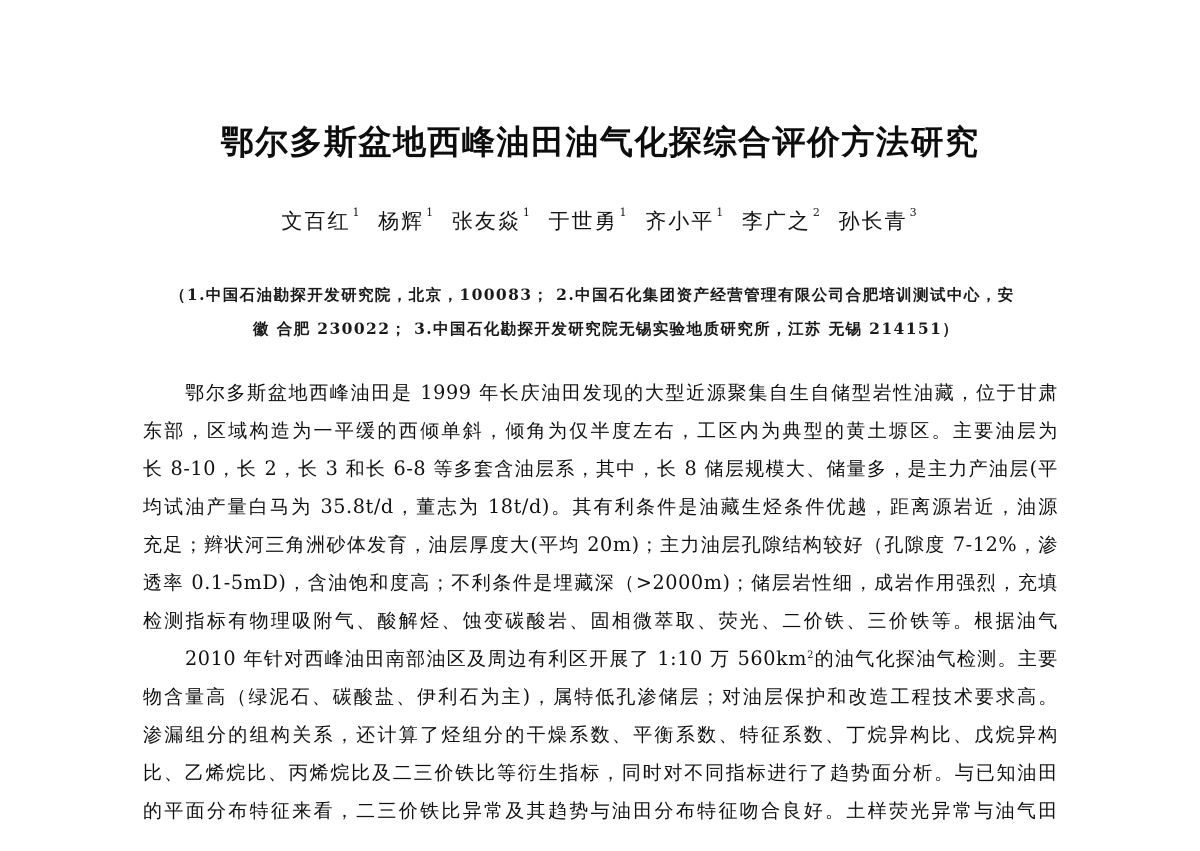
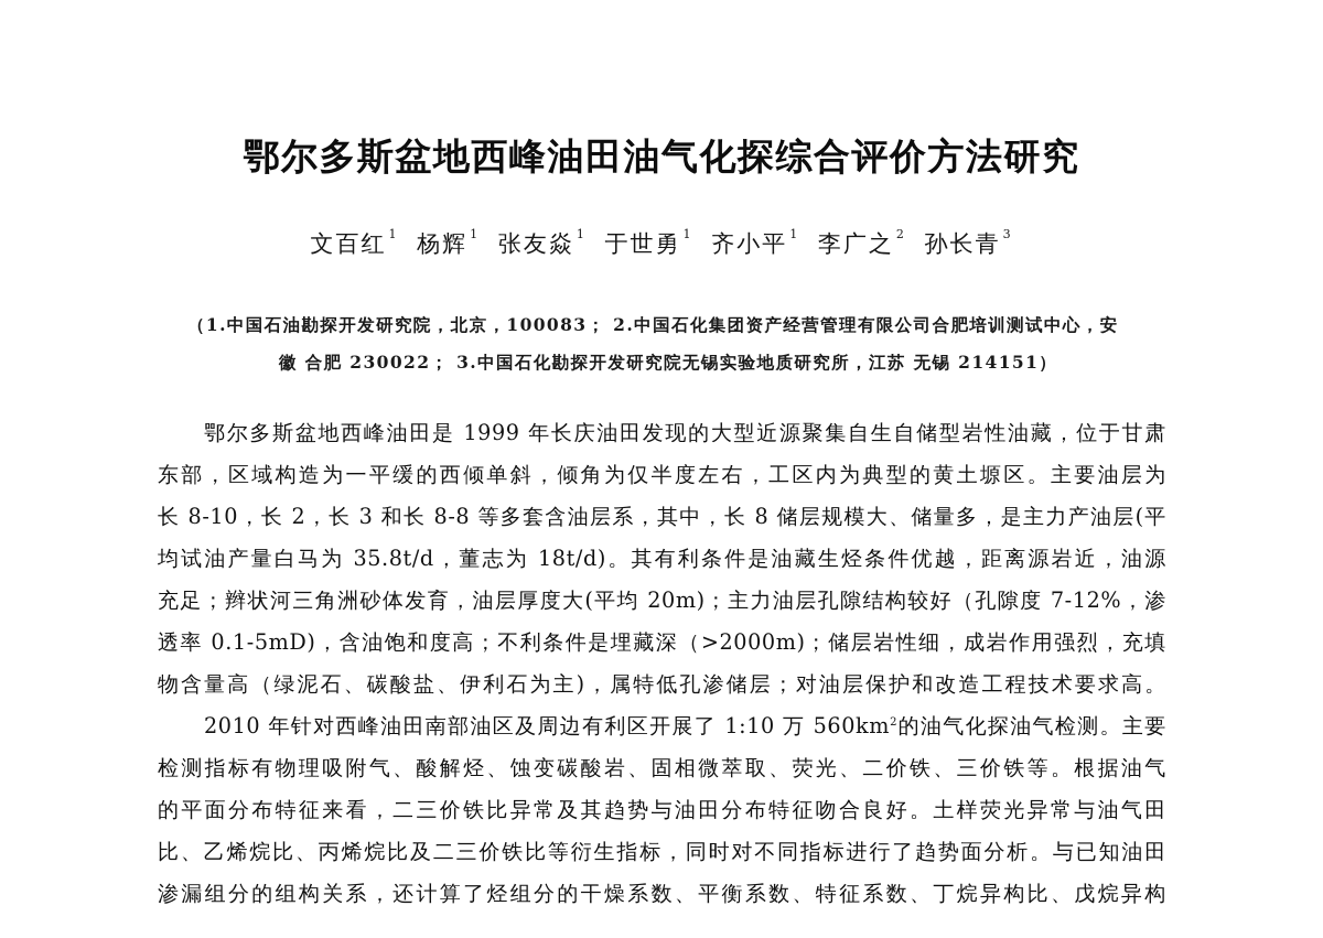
  鄂尔多斯盆地西峰油田油气化探综合评价方法研究
  文百红 1 杨辉 1 张友焱 1 于世勇 1 齐小平 1 李广之 2 孙长青 3
  （1.中国石油勘探开发研究院，北京，100083； 2.中国石化集团资产经营管理有限公司合肥培训测试中心，安
  徽 合肥 230022； 3.中国石化勘探开发研究院无锡实验地质研究所，江苏 无锡 214151）
  鄂尔多斯盆地西峰油田是 1999 年长庆油田发现的大型近源聚集自生自储型岩性油藏，位于甘肃
  东部，区域构造为一平缓的西倾单斜，倾角为仅半度左右，工区内为典型的黄土塬区。主要油层为
- 长 8-10，长 2，长 3 和长 6-8 等多套含油层系，其中，长 8 储层规模大、储量多，是主力产油层(平
+ 长 8-10，长 2，长 3 和长 8-8 等多套含油层系，其中，长 8 储层规模大、储量多，是主力产油层(平
  均试油产量白马为 35.8t/d，董志为 18t/d)。其有利条件是油藏生烃条件优越，距离源岩近，油源
  充足；辫状河三角洲砂体发育，油层厚度大(平均 20m)；主力油层孔隙结构较好（孔隙度 7-12%，渗
  透率 0.1-5mD)，含油饱和度高；不利条件是埋藏深（>2000m)；储层岩性细，成岩作用强烈，充填
- 检测指标有物理吸附气、酸解烃、蚀变碳酸岩、固相微萃取、荧光、二价铁、三价铁等。根据油气
+ 物含量高（绿泥石、碳酸盐、伊利石为主)，属特低孔渗储层；对油层保护和改造工程技术要求高。
  2010 年针对西峰油田南部油区及周边有利区开展了 1:10 万 560km2的油气化探油气检测。主要
- 物含量高（绿泥石、碳酸盐、伊利石为主)，属特低孔渗储层；对油层保护和改造工程技术要求高。
+ 检测指标有物理吸附气、酸解烃、蚀变碳酸岩、固相微萃取、荧光、二价铁、三价铁等。根据油气
- 渗漏组分的组构关系，还计算了烃组分的干燥系数、平衡系数、特征系数、丁烷异构比、戊烷异构
+ 的平面分布特征来看，二三价铁比异常及其趋势与油田分布特征吻合良好。土样荧光异常与油气田
  比、乙烯烷比、丙烯烷比及二三价铁比等衍生指标，同时对不同指标进行了趋势面分析。与已知油田
- 的平面分布特征来看，二三价铁比异常及其趋势与油田分布特征吻合良好。土样荧光异常与油气田
+ 渗漏组分的组构关系，还计算了烃组分的干燥系数、平衡系数、特征系数、丁烷异构比、戊烷异构
